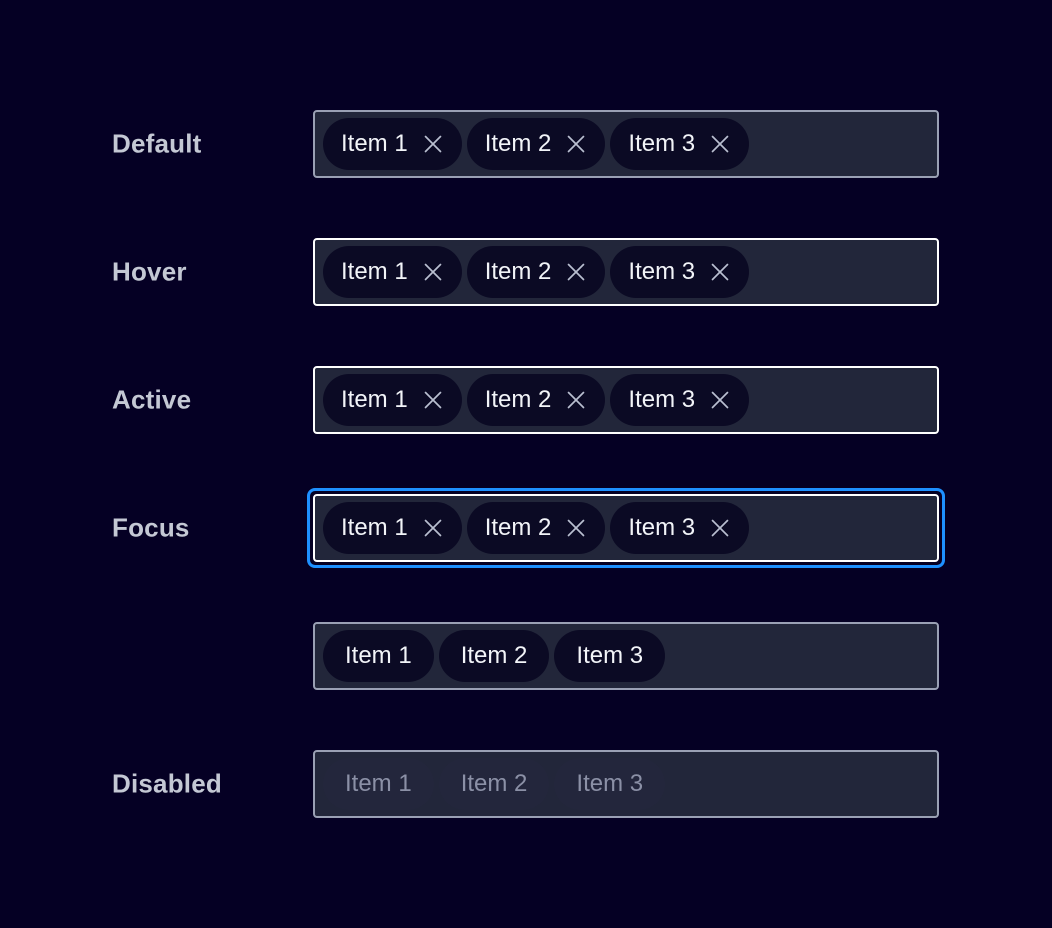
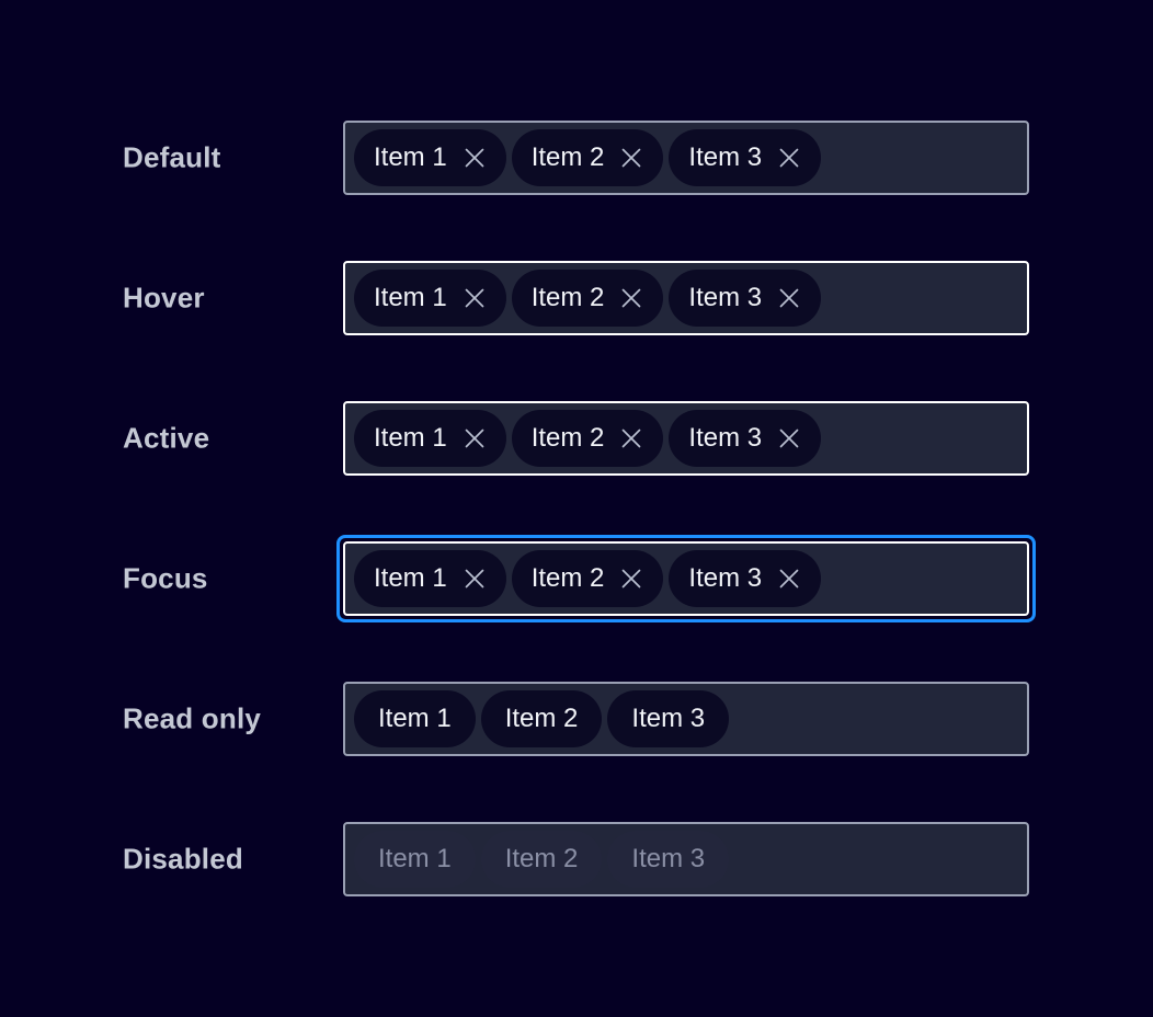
  Default
  Item 1
  Item 2
  Item 3
  Hover
  Item 1
  Item 2
  Item 3
  Active
  Item 1
  Item 2
  Item 3
  Focus
  Item 1
  Item 2
  Item 3
+ Read only
  Item 1
  Item 2
  Item 3
  Disabled
  Item 1
  Item 2
  Item 3
